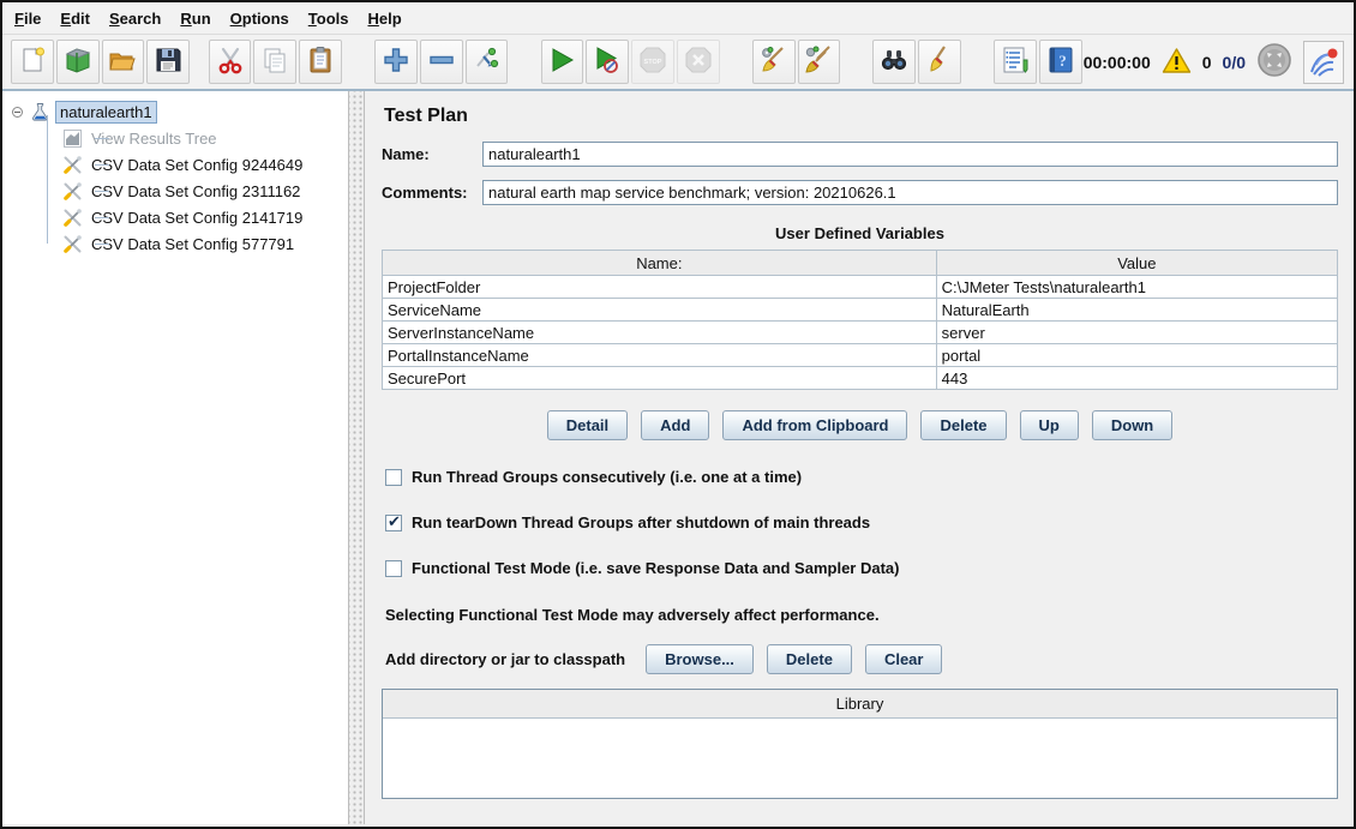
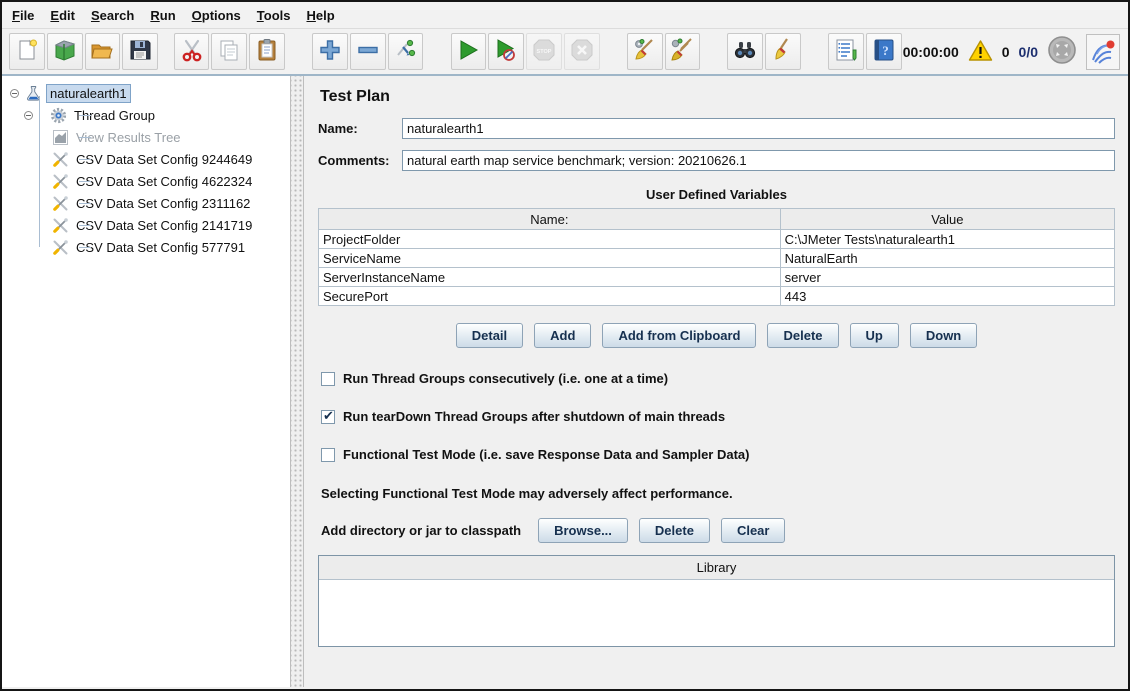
  File
  Edit
  Search
  Run
  Options
  Tools
  Help
  ?
  00:00:00
  0
  0/0
  naturalearth1
+ Thread Group
  View Results Tree
  CSV Data Set Config 9244649
+ CSV Data Set Config 4622324
  CSV Data Set Config 2311162
  CSV Data Set Config 2141719
  CSV Data Set Config 577791
  Test Plan
  Name:
  naturalearth1
  Comments:
  natural earth map service benchmark; version: 20210626.1
  User Defined Variables
  Name:	Value
  ProjectFolder	C:\JMeter Tests\naturalearth1
  ServiceName	NaturalEarth
  ServerInstanceName	server
- PortalInstanceName	portal
  SecurePort	443
  Detail
  Add
  Add from Clipboard
  Delete
  Up
  Down
  Run Thread Groups consecutively (i.e. one at a time)
  Run tearDown Thread Groups after shutdown of main threads
  Functional Test Mode (i.e. save Response Data and Sampler Data)
  Selecting Functional Test Mode may adversely affect performance.
  Add directory or jar to classpath
  Browse...
  Delete
  Clear
  Library
